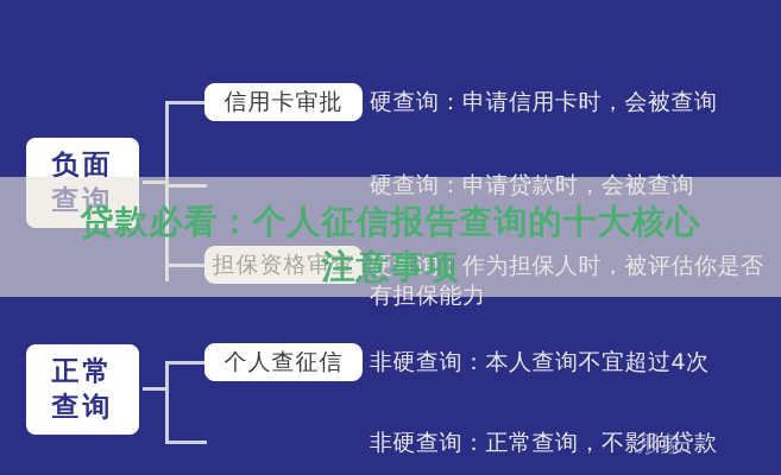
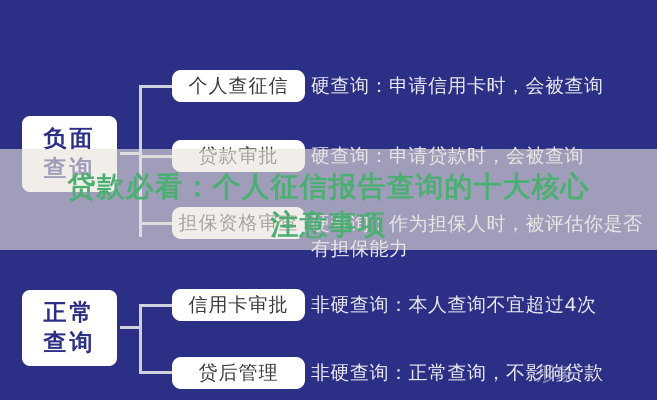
  负面
  查询
  正常
  查询
  形象
- 信用卡审批
+ 个人查征信
+ 贷款审批
  担保资格审查
- 个人查征信
+ 信用卡审批
+ 贷后管理
  硬查询：申请信用卡时，会被查询
  硬查询：申请贷款时，会被查询
  硬查询：作为担保人时，被评估你是否有担保能力
  非硬查询：本人查询不宜超过4次
  非硬查询：正常查询，不影响贷款
  贷款必看：个人征信报告查询的十大核心注意事项
